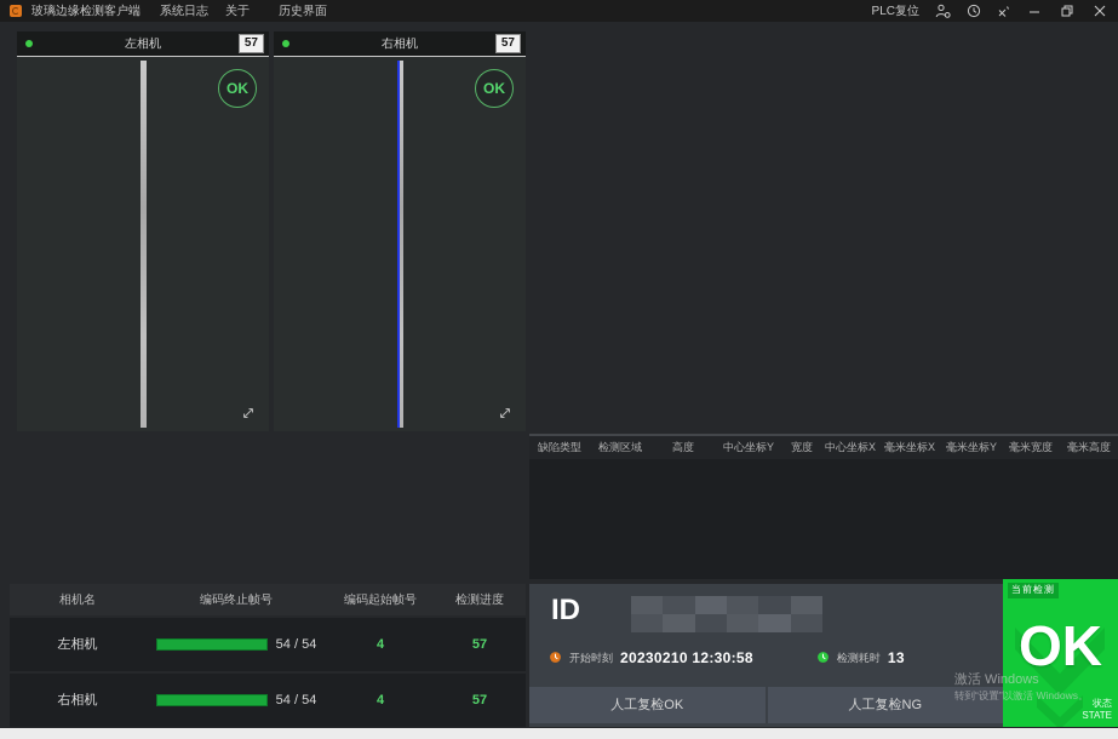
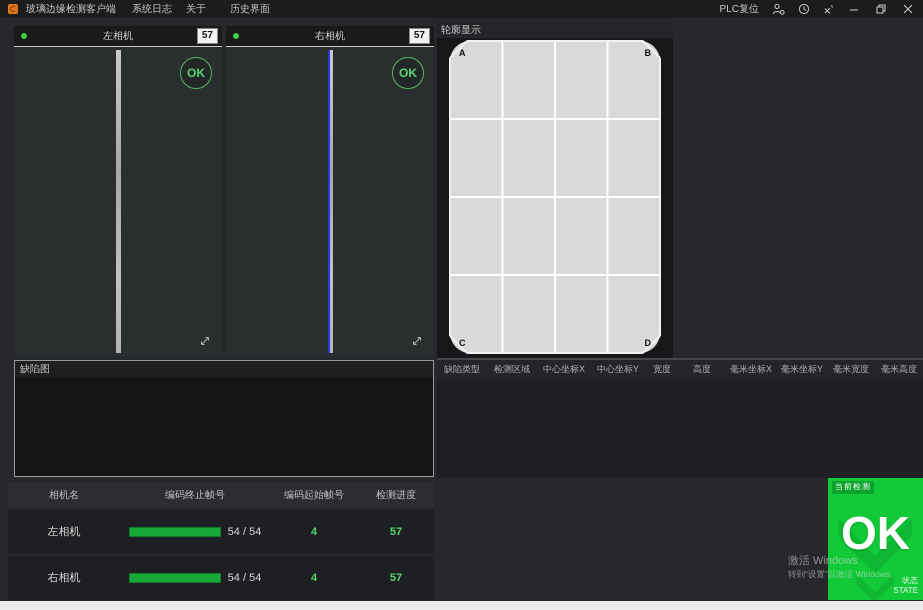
  玻璃边缘检测客户端
  系统日志
  关于
  历史界面
  PLC复位
  左相机
  57
  OK
  右相机
  57
  OK
+ 缺陷图
+ 轮廓显示
+ A
+ B
+ C
+ D
  缺陷类型
  检测区域
- 高度
+ 中心坐标X
  中心坐标Y
  宽度
- 中心坐标X
+ 高度
  毫米坐标X
  毫米坐标Y
  毫米宽度
  毫米高度
  相机名
  编码终止帧号
  编码起始帧号
  检测进度
  左相机
  54 / 54
  4
  57
  右相机
  54 / 54
  4
  57
- ID
- 开始时刻
- 20230210 12:30:58
- 检测耗时
- 13
- 人工复检OK
- 人工复检NG
  当前检测
  OK
  状态
  STATE
  激活 Windows
  转到“设置”以激活 Windows。
